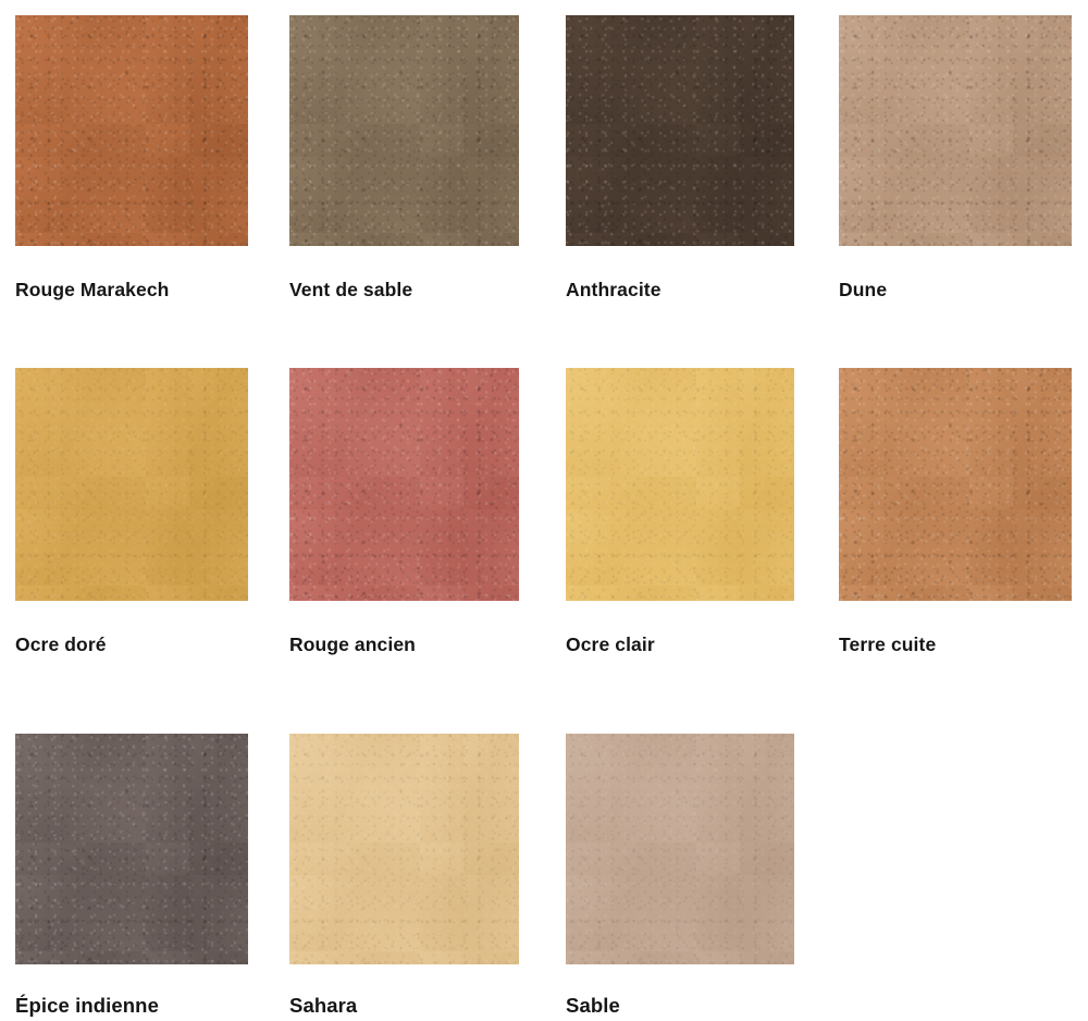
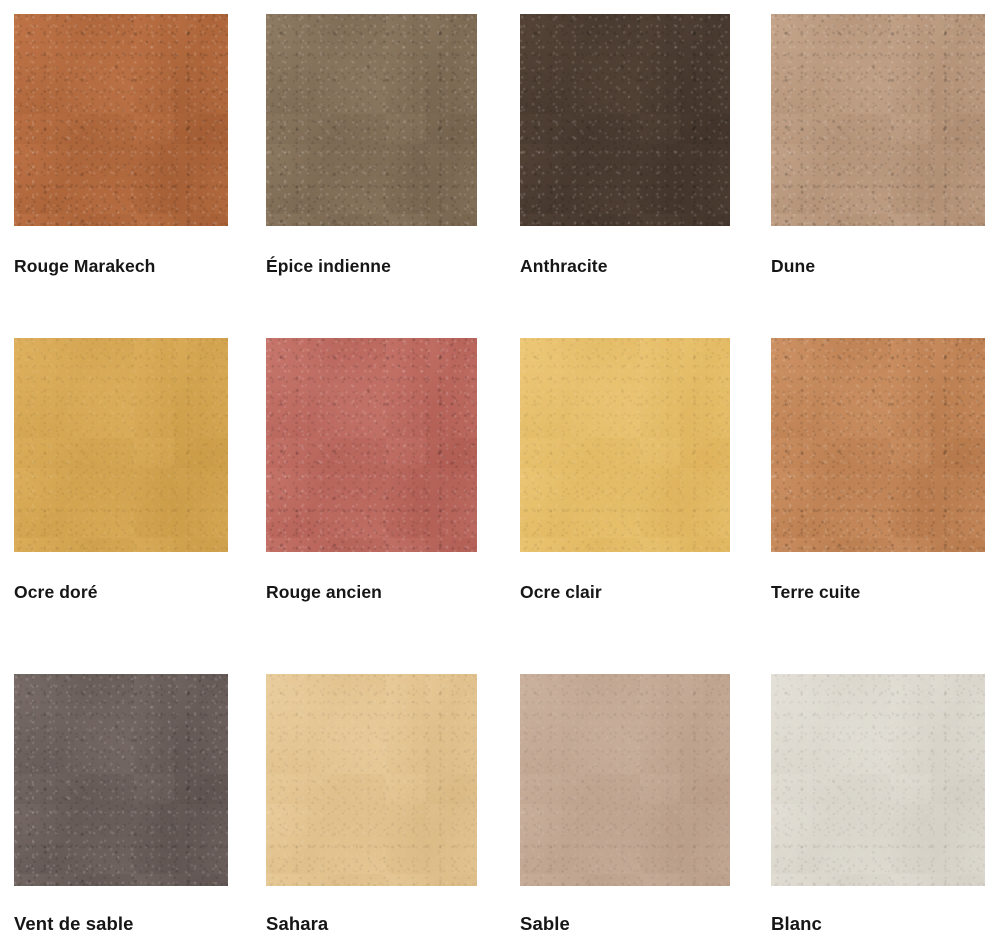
  Rouge Marakech
- Vent de sable
+ Épice indienne
  Anthracite
  Dune
  Ocre doré
  Rouge ancien
  Ocre clair
  Terre cuite
- Épice indienne
+ Vent de sable
  Sahara
  Sable
+ Blanc
